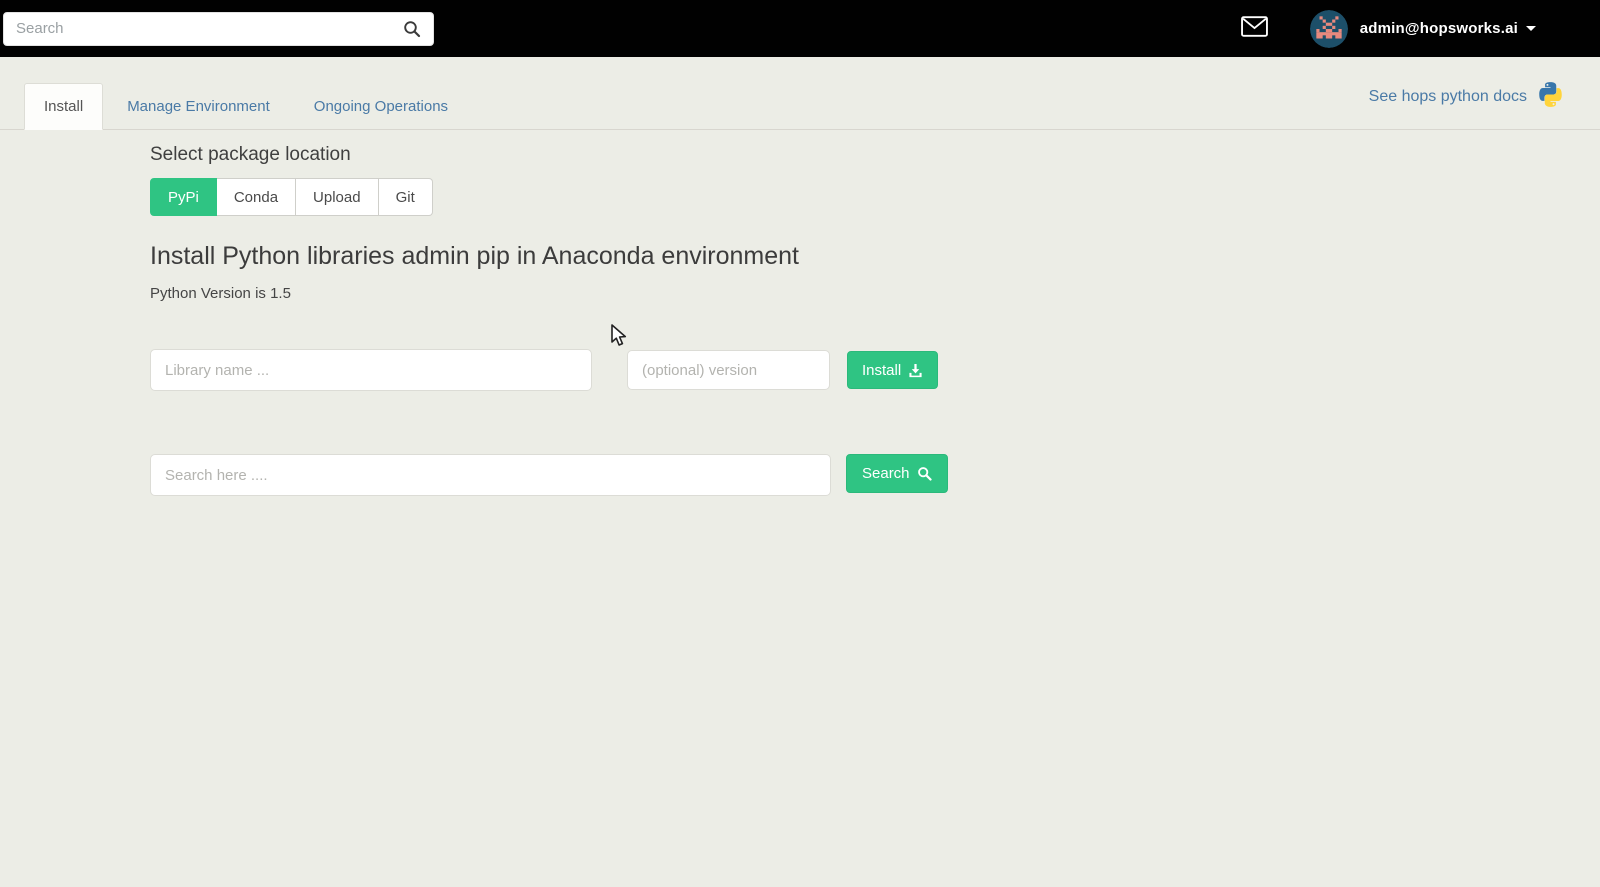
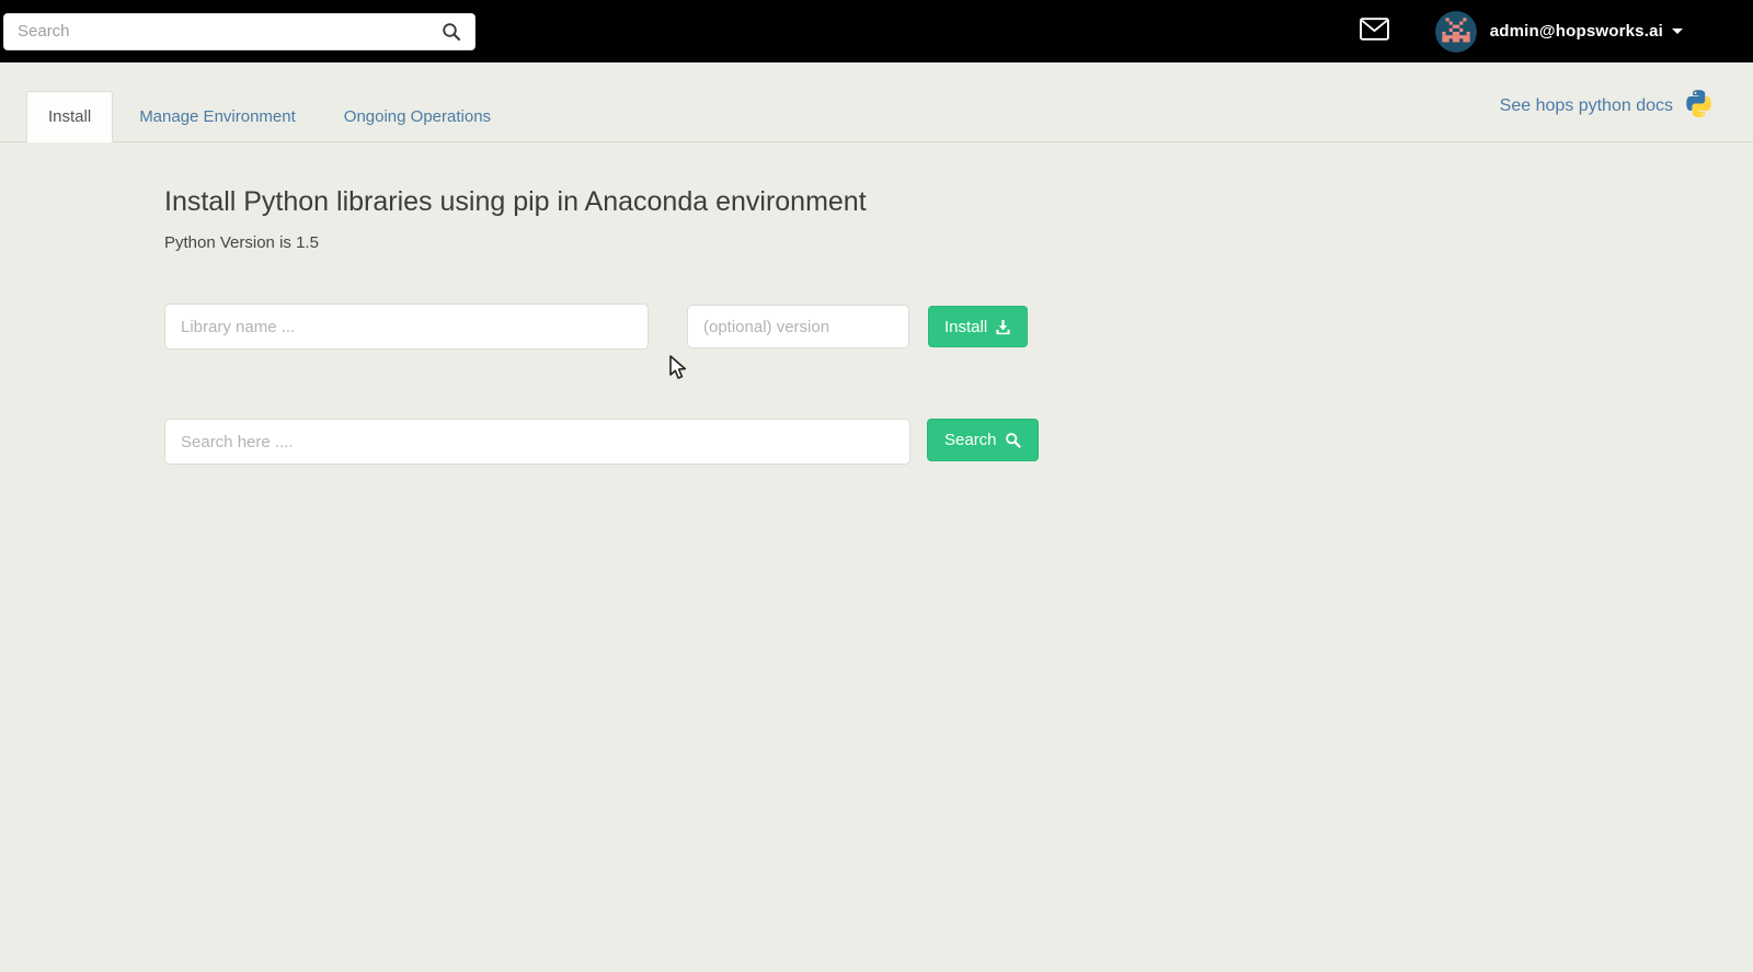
  Search
  admin@hopsworks.ai
  Install
  Manage Environment
  Ongoing Operations
  See hops python docs
- Select package location
- PyPi
- Conda
- Upload
- Git
- Install Python libraries admin pip in Anaconda environment
+ Install Python libraries using pip in Anaconda environment
  Python Version is 1.5
  Library name ...
  (optional) version
  Install
  Search here ....
  Search
